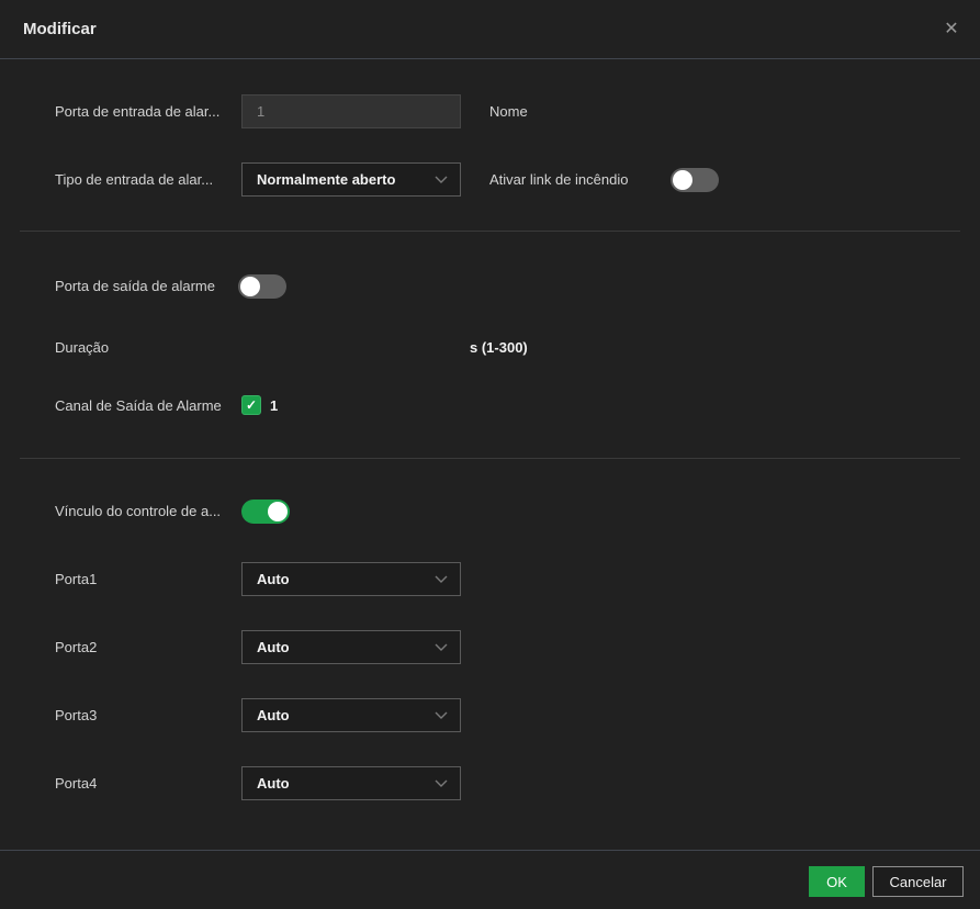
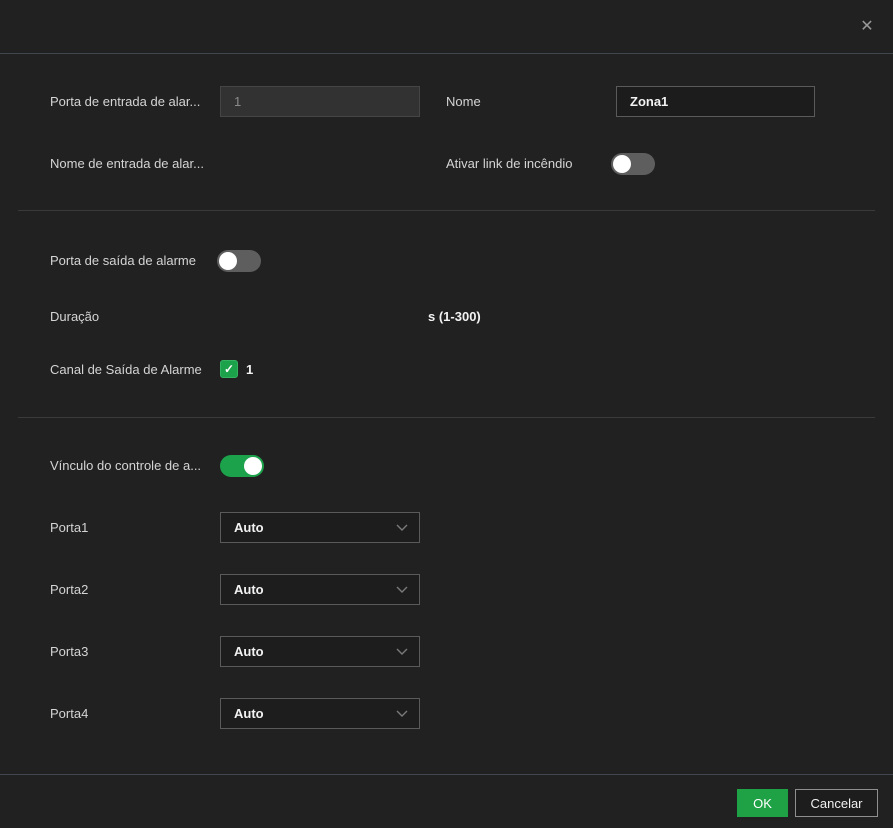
- Modificar
  ✕
  Porta de entrada de alar...
  1
  Nome
+ Zona1
- Tipo de entrada de alar...
+ Nome de entrada de alar...
- Normalmente aberto
  Ativar link de incêndio
  Porta de saída de alarme
  Duração
  s (1-300)
  Canal de Saída de Alarme
  ✓
  1
  Vínculo do controle de a...
  Porta1
  Auto
  Porta2
  Auto
  Porta3
  Auto
  Porta4
  Auto
  OK
  Cancelar
